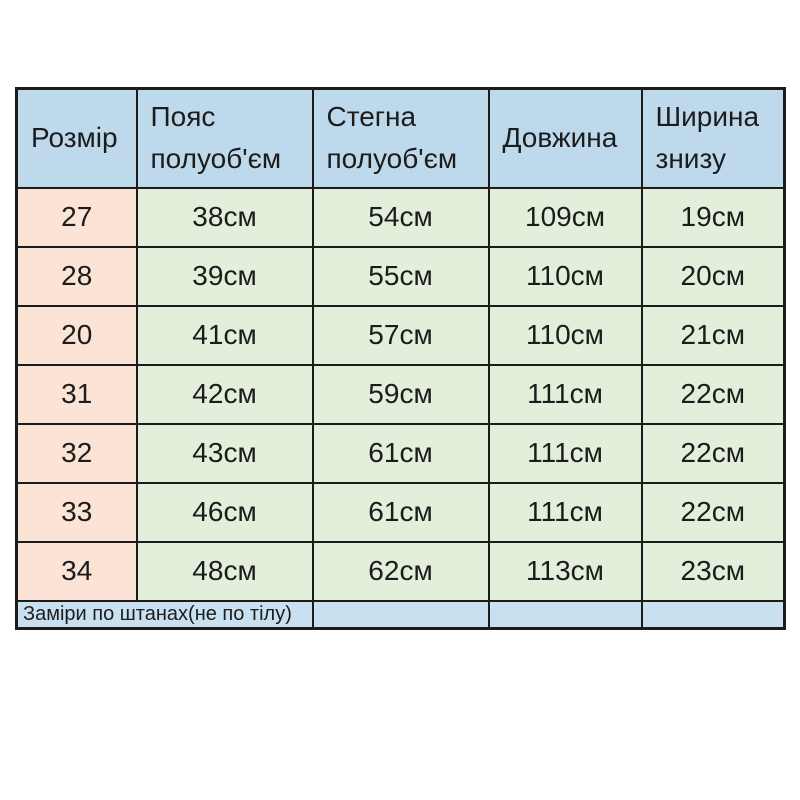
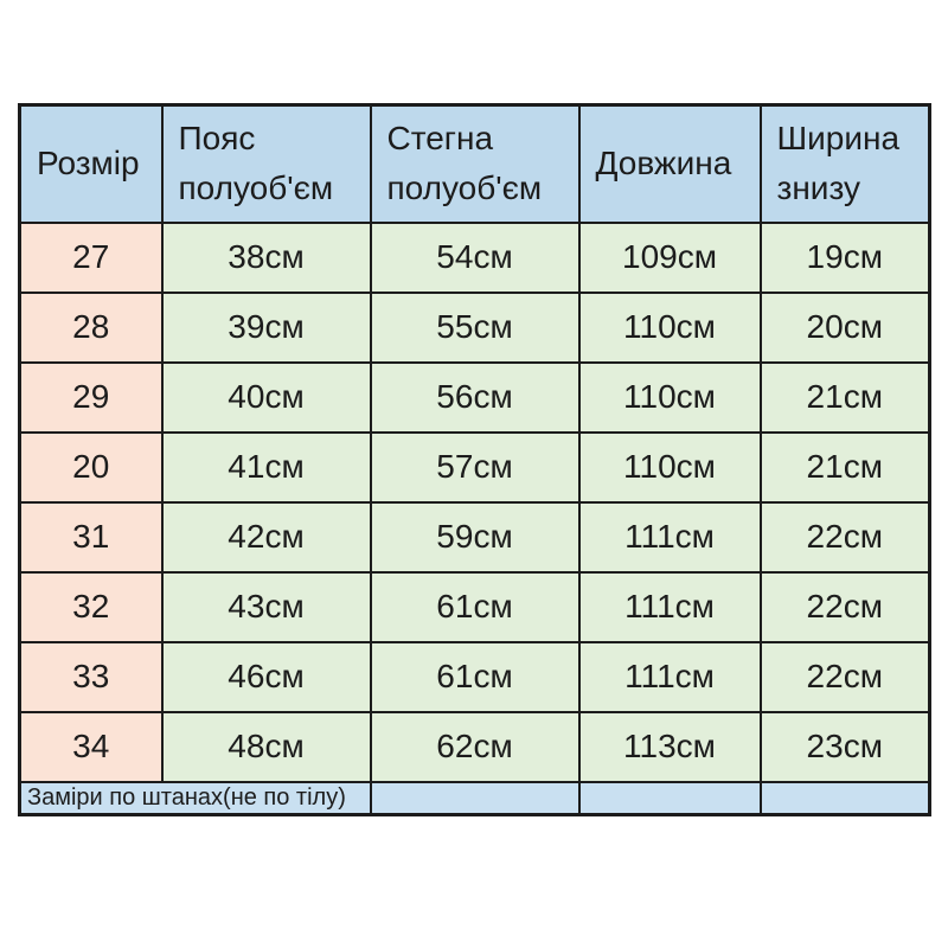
  Розмір	Пояс полуоб'єм	Стегна полуоб'єм	Довжина	Ширина знизу
  27	38см	54см	109см	19см
  28	39см	55см	110см	20см
+ 29	40см	56см	110см	21см
  20	41см	57см	110см	21см
  31	42см	59см	111см	22см
  32	43см	61см	111см	22см
  33	46см	61см	111см	22см
  34	48см	62см	113см	23см
  Заміри по штанах(не по тілу)
